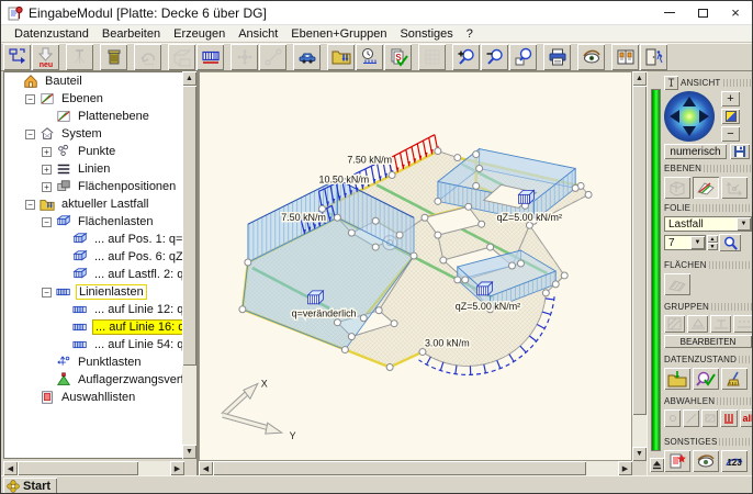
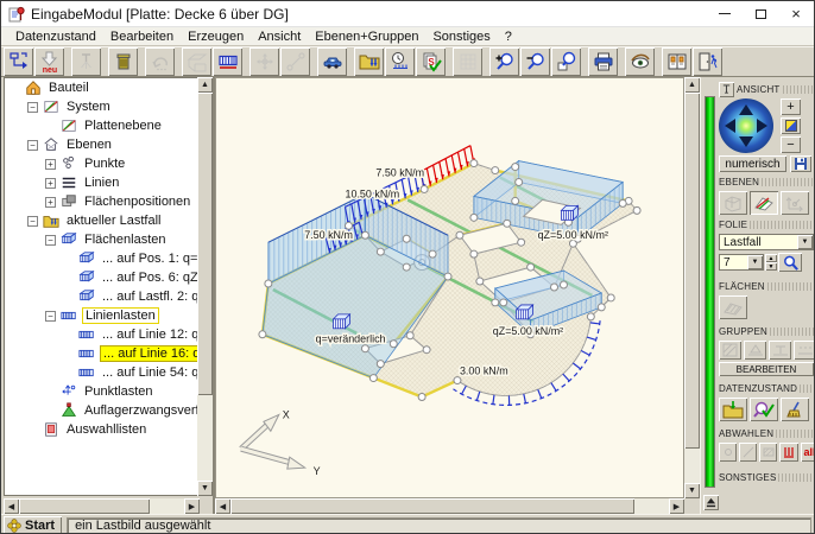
  EingabeModul [Platte: Decke 6 über DG]
  ×
  Datenzustand
  Bearbeiten
  Erzeugen
  Ansicht
  Ebenen+Gruppen
  Sonstiges
  ?
  S
  Bauteil
  −
- Ebenen
+ System
  Plattenebene
  −
- System
+ Ebenen
  +
  Punkte
  +
  Linien
  +
  Flächenpositionen
  −
  aktueller Lastfall
  −
  Flächenlasten
  ... auf Pos. 1: q=
  ... auf Pos. 6: qZ
  ... auf Lastfl. 2: q
  −
  Linienlasten
  ... auf Linie 12: q
  ... auf Linie 16:
  ... auf Linie 54: q
  Punktlasten
  Auflagerzwangsver
  Auswahllisten
  7.50 kN/m
  10.50 kN/m
  7.50 kN/m
  qZ=5.00 kN/m²
  q=veränderlich
  qZ=5.00 kN/m²
  3.00 kN/m
  X
  Y
  ANSICHT
  +
  −
  numerisch
  EBENEN
  FOLIE
  Lastfall
  7
  FLÄCHEN
  GRUPPEN
  BEARBEITEN
  DATENZUSTAND
  ABWAHLEN
  SONSTIGES
- 123
  Start
+ ein Lastbild ausgewählt
